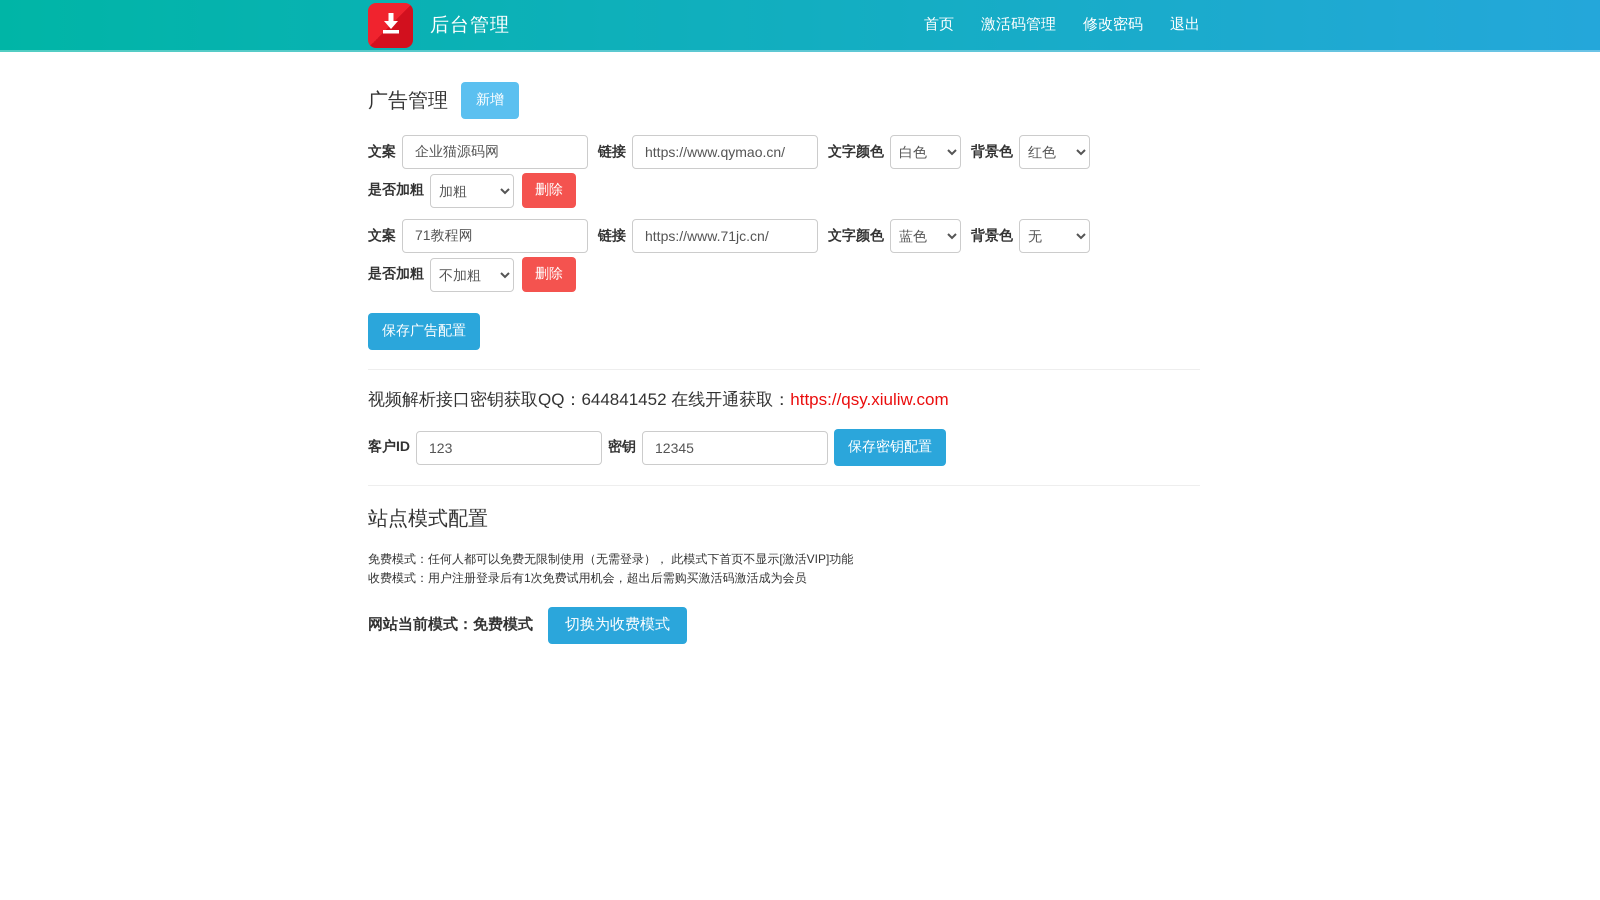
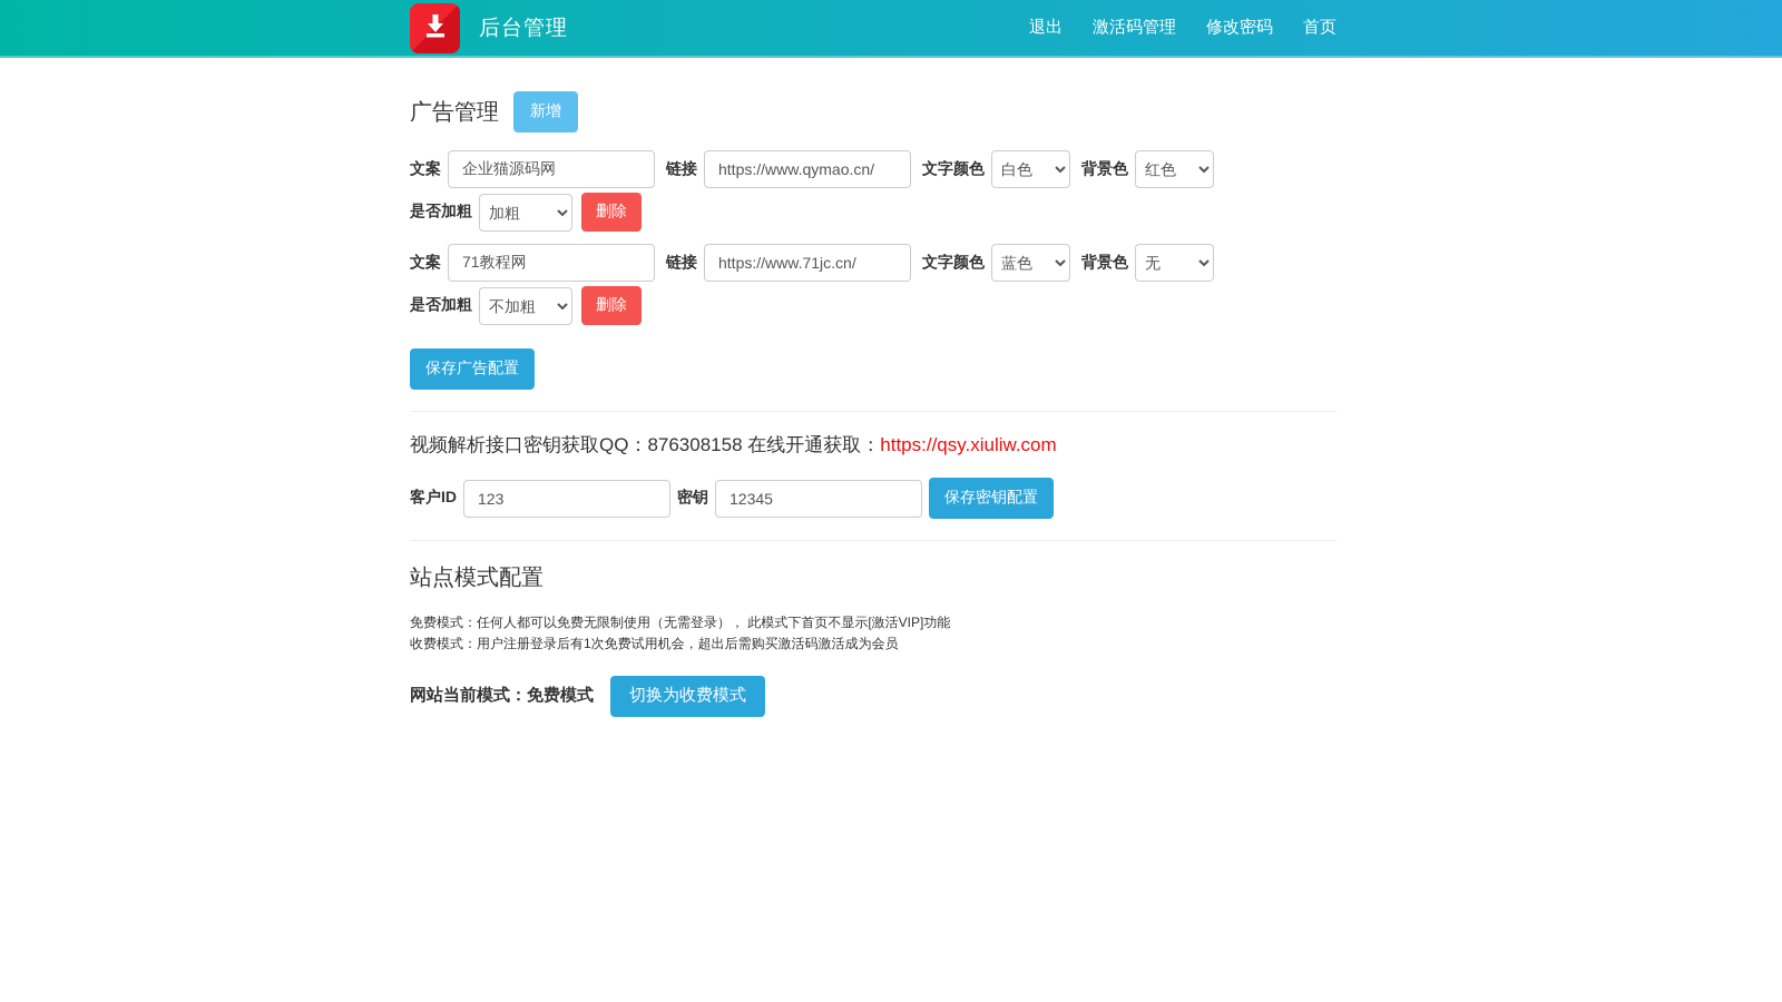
  后台管理
- 首页
+ 退出
  激活码管理
  修改密码
- 退出
+ 首页
  广告管理
  新增
  文案
  企业猫源码网
  链接
  https://www.qymao.cn/
  文字颜色
  白色
  背景色
  红色
  是否加粗
  加粗
  删除
  文案
  71教程网
  链接
  https://www.71jc.cn/
  文字颜色
  蓝色
  背景色
  无
  是否加粗
  不加粗
  删除
  保存广告配置
- 视频解析接口密钥获取QQ：644841452 在线开通获取：https://qsy.xiuliw.com
+ 视频解析接口密钥获取QQ：876308158 在线开通获取：https://qsy.xiuliw.com
  客户ID
  123
  密钥
  12345
  保存密钥配置
  站点模式配置
  免费模式：任何人都可以免费无限制使用（无需登录）， 此模式下首页不显示[激活VIP]功能
  收费模式：用户注册登录后有1次免费试用机会，超出后需购买激活码激活成为会员
  网站当前模式：免费模式
  切换为收费模式
